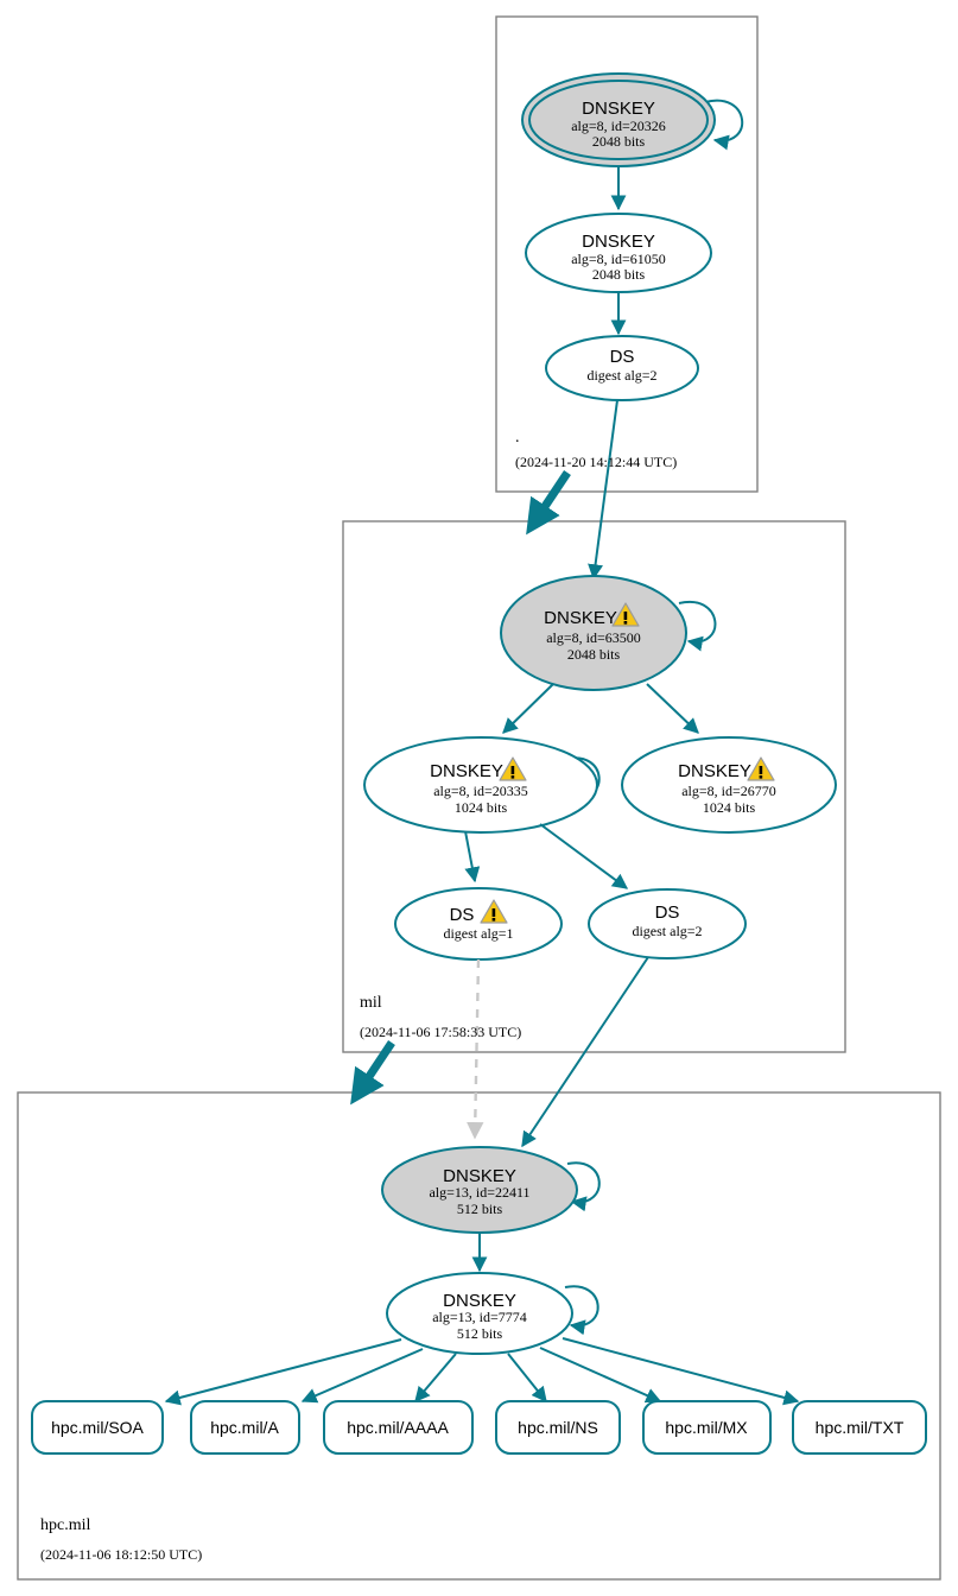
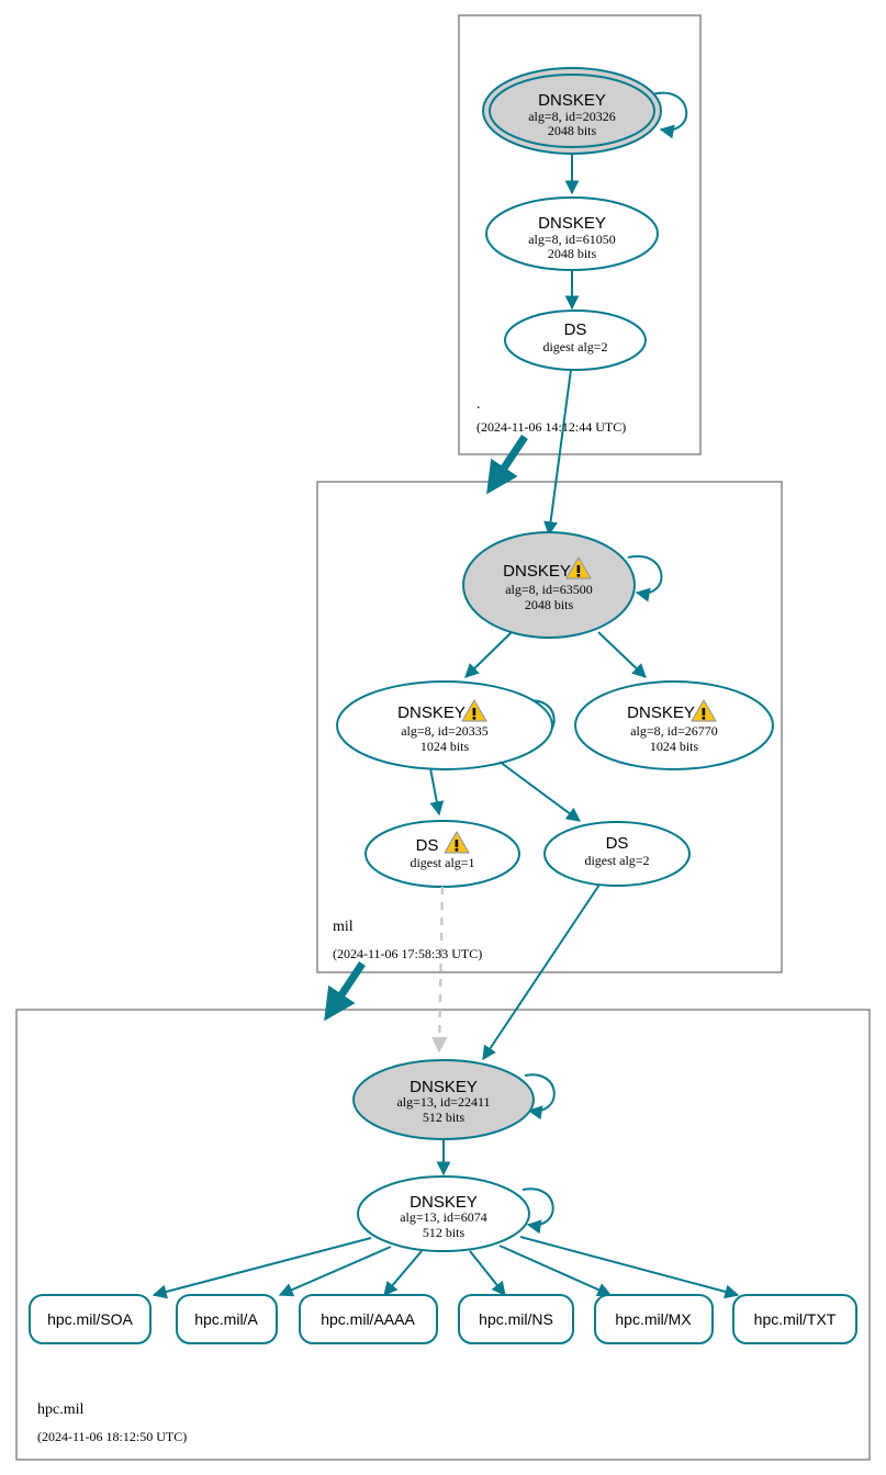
  DNSKEY
  alg=8, id=20326
  2048 bits
  DNSKEY
  alg=8, id=61050
  2048 bits
  DS
  digest alg=2
  .
- (2024-11-20 14:12:44 UTC)
+ (2024-11-06 14:12:44 UTC)
  DNSKEY
  alg=8, id=63500
  2048 bits
  DNSKEY
  alg=8, id=20335
  1024 bits
  DNSKEY
  alg=8, id=26770
  1024 bits
  DS
  digest alg=1
  DS
  digest alg=2
  mil
  (2024-11-06 17:58:33 UTC)
  DNSKEY
  alg=13, id=22411
  512 bits
  DNSKEY
- alg=13, id=7774
+ alg=13, id=6074
  512 bits
  hpc.mil/SOA
  hpc.mil/A
  hpc.mil/AAAA
  hpc.mil/NS
  hpc.mil/MX
  hpc.mil/TXT
  hpc.mil
  (2024-11-06 18:12:50 UTC)
